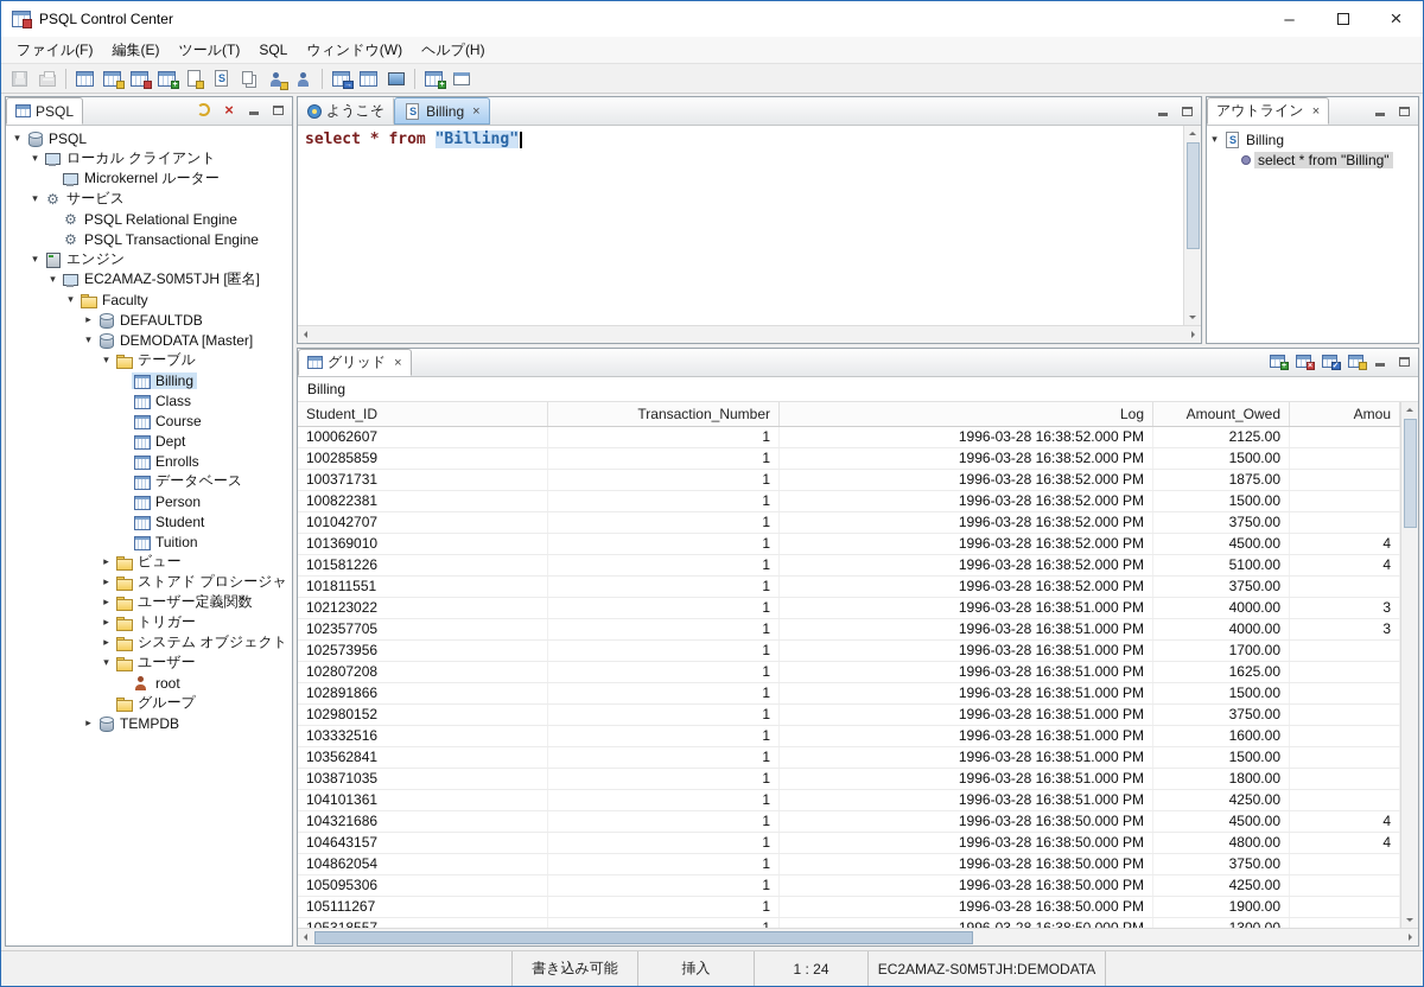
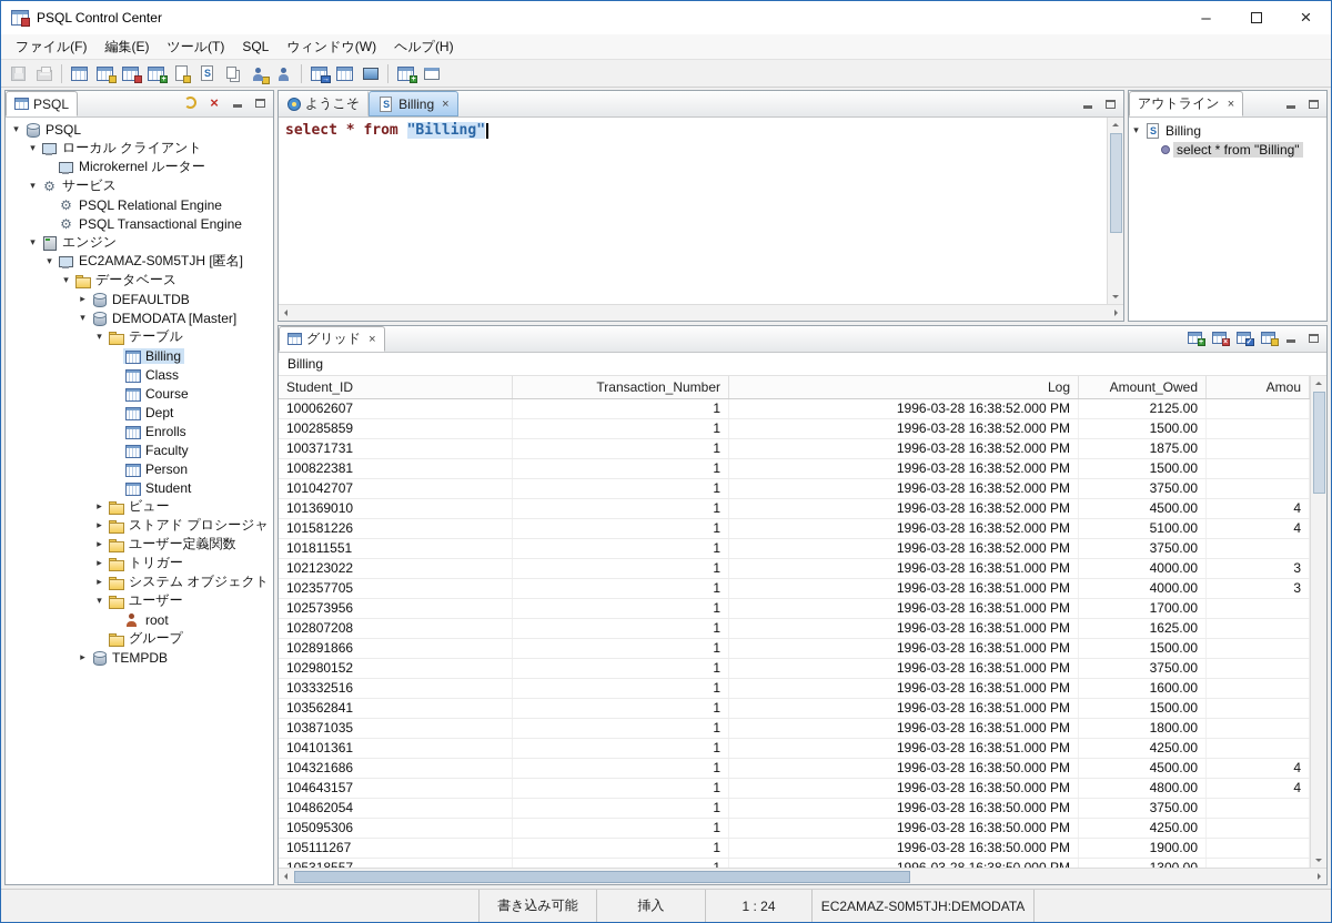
  PSQL Control Center
  –
  ×
  ファイル(F)
  編集(E)
  ツール(T)
  SQL
  ウィンドウ(W)
  ヘルプ(H)
  PSQL
  ×
  ▾
  PSQL
  ▾
  ローカル クライアント
  Microkernel ルーター
  ▾
  ⚙
  サービス
  ⚙
  PSQL Relational Engine
  ⚙
  PSQL Transactional Engine
  ▾
  エンジン
  ▾
  EC2AMAZ-S0M5TJH [匿名]
  ▾
- Faculty
+ データベース
  ▸
  DEFAULTDB
  ▾
  DEMODATA [Master]
  ▾
  テーブル
  Billing
  Class
  Course
  Dept
  Enrolls
- データベース
+ Faculty
  Person
  Student
- Tuition
  ▸
  ビュー
  ▸
  ストアド プロシージャ
  ▸
  ユーザー定義関数
  ▸
  トリガー
  ▸
  システム オブジェクト
  ▾
  ユーザー
  root
  グループ
  ▸
  TEMPDB
  ようこそ
  Billing
  ×
  select * from "Billing"
  アウトライン
  ×
  ▾
  Billing
  select * from "Billing"
  グリッド
  ×
  Billing
  Student_ID
  Transaction_Number
  Log
  Amount_Owed
  Amou
  100062607
  1
  1996-03-28 16:38:52.000 PM
  2125.00
  100285859
  1
  1996-03-28 16:38:52.000 PM
  1500.00
  100371731
  1
  1996-03-28 16:38:52.000 PM
  1875.00
  100822381
  1
  1996-03-28 16:38:52.000 PM
  1500.00
  101042707
  1
  1996-03-28 16:38:52.000 PM
  3750.00
  101369010
  1
  1996-03-28 16:38:52.000 PM
  4500.00
  4
  101581226
  1
  1996-03-28 16:38:52.000 PM
  5100.00
  4
  101811551
  1
  1996-03-28 16:38:52.000 PM
  3750.00
  102123022
  1
  1996-03-28 16:38:51.000 PM
  4000.00
  3
  102357705
  1
  1996-03-28 16:38:51.000 PM
  4000.00
  3
  102573956
  1
  1996-03-28 16:38:51.000 PM
  1700.00
  102807208
  1
  1996-03-28 16:38:51.000 PM
  1625.00
  102891866
  1
  1996-03-28 16:38:51.000 PM
  1500.00
  102980152
  1
  1996-03-28 16:38:51.000 PM
  3750.00
  103332516
  1
  1996-03-28 16:38:51.000 PM
  1600.00
  103562841
  1
  1996-03-28 16:38:51.000 PM
  1500.00
  103871035
  1
  1996-03-28 16:38:51.000 PM
  1800.00
  104101361
  1
  1996-03-28 16:38:51.000 PM
  4250.00
  104321686
  1
  1996-03-28 16:38:50.000 PM
  4500.00
  4
  104643157
  1
  1996-03-28 16:38:50.000 PM
  4800.00
  4
  104862054
  1
  1996-03-28 16:38:50.000 PM
  3750.00
  105095306
  1
  1996-03-28 16:38:50.000 PM
  4250.00
  105111267
  1
  1996-03-28 16:38:50.000 PM
  1900.00
  書き込み可能
  挿入
  1 : 24
  EC2AMAZ-S0M5TJH:DEMODATA
